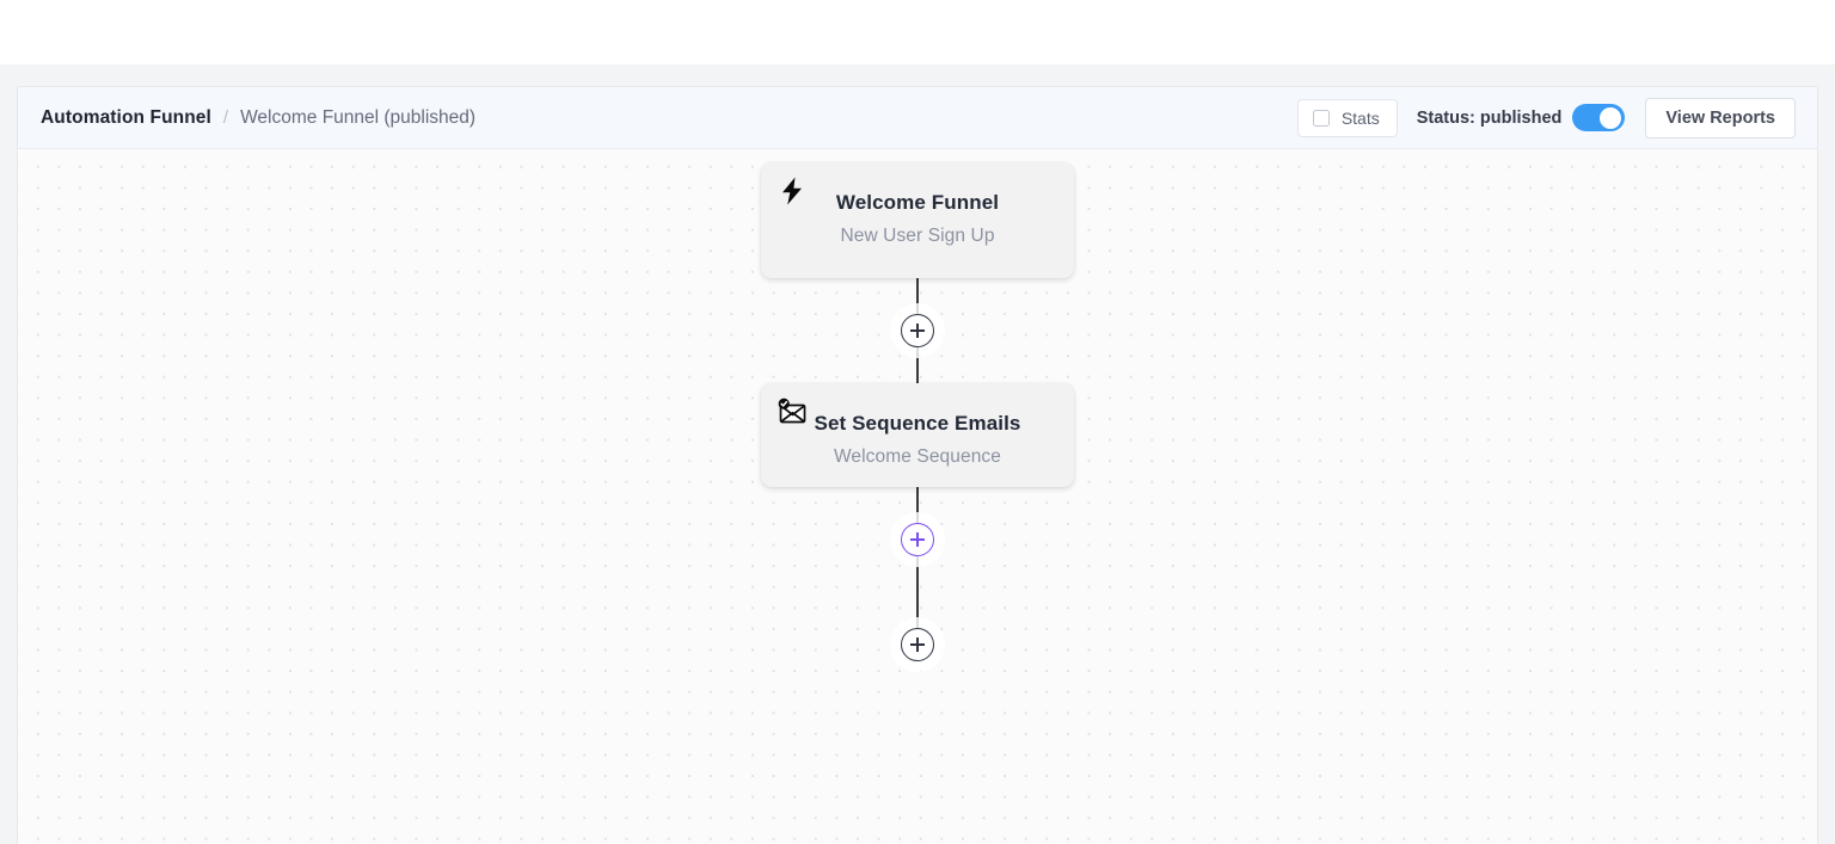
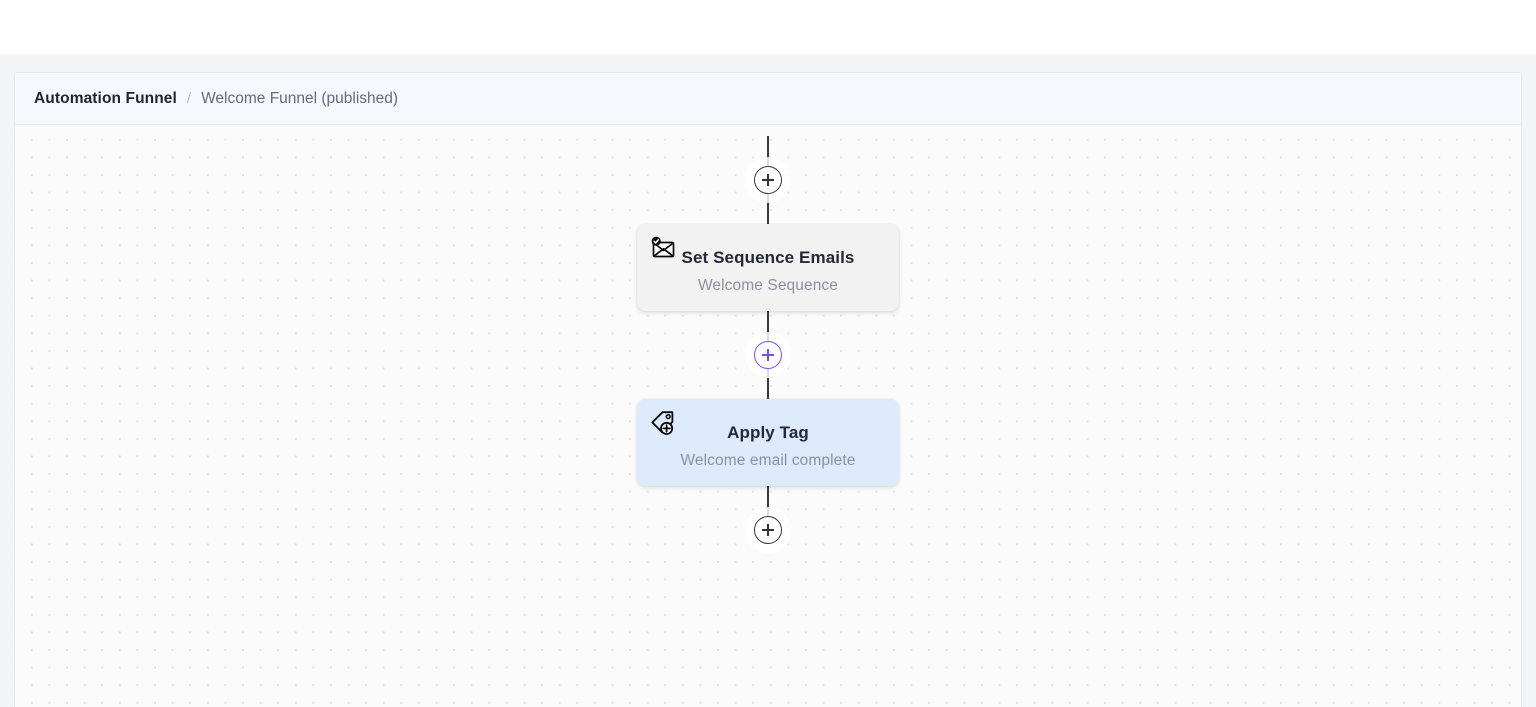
  Automation Funnel
  /
  Welcome Funnel (published)
- Stats
- Status: published
- View Reports
- Welcome Funnel
- New User Sign Up
  Set Sequence Emails
  Welcome Sequence
+ Apply Tag
+ Welcome email complete
